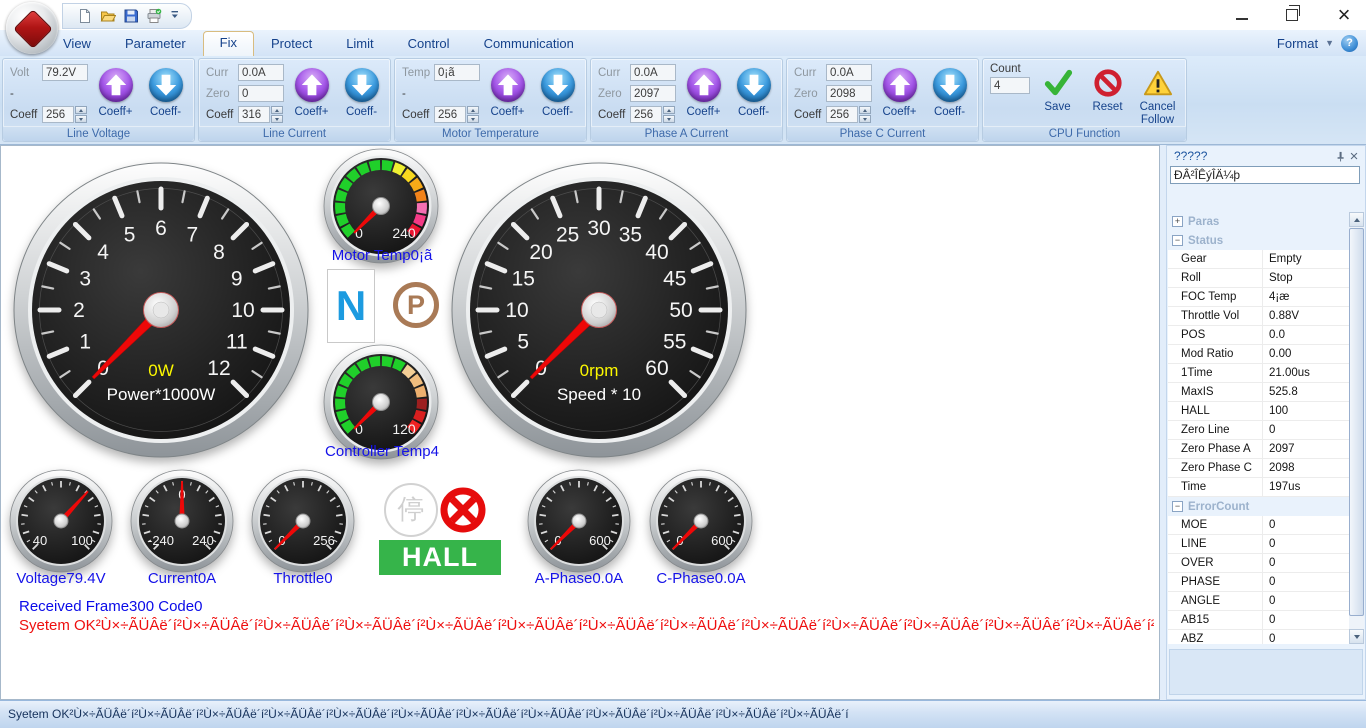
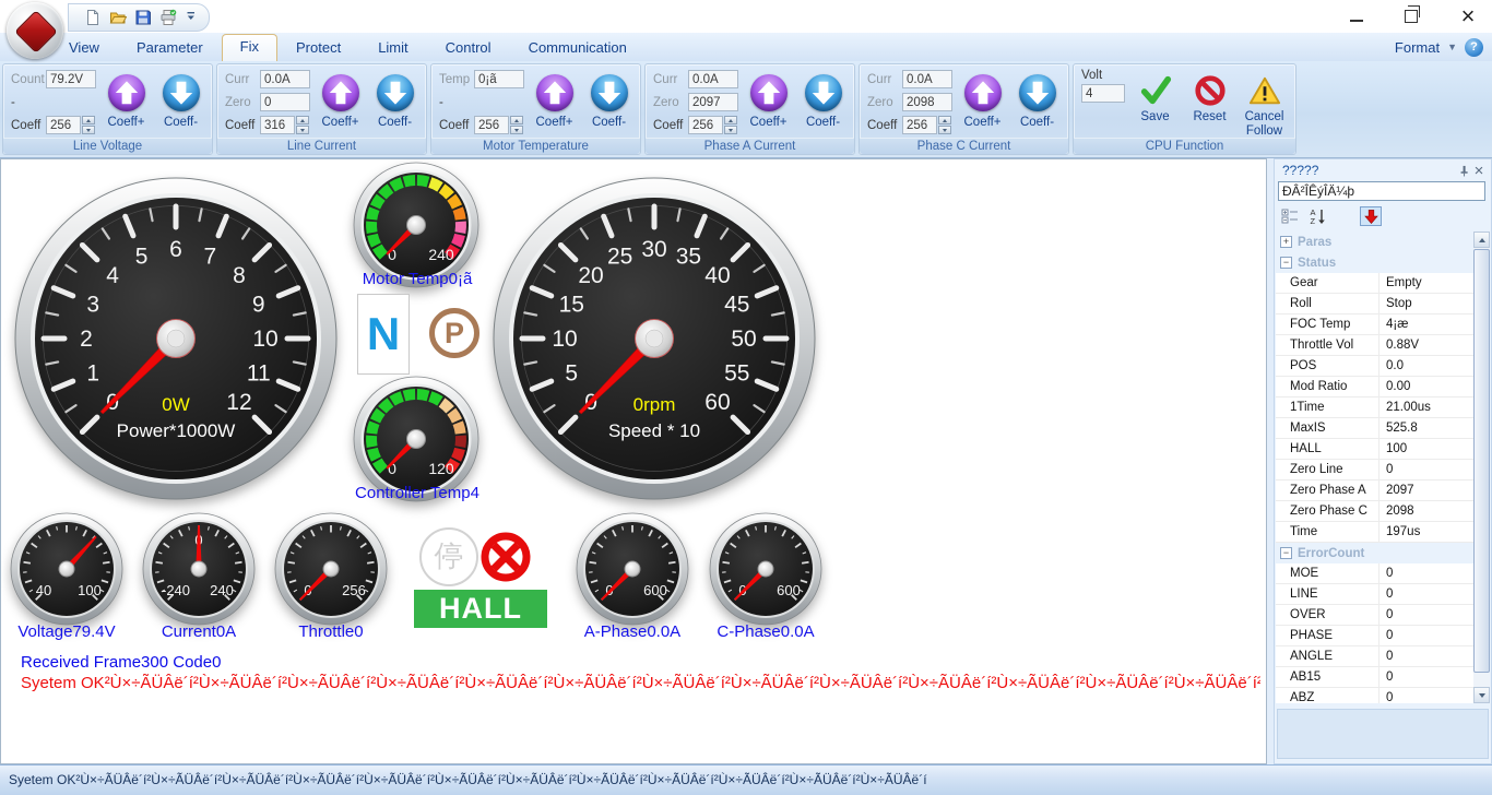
  ×
  View
  Parameter
  Fix
  Protect
  Limit
  Control
  Communication
  Format
  ▼
  ?
- Volt
+ Count
  79.2V
  -
  Coeff
  256
  Coeff+
  Coeff-
  Line Voltage
  Curr
  0.0A
  Zero
  0
  Coeff
  316
  Coeff+
  Coeff-
  Line Current
  Temp
  0¡ã
  -
  Coeff
  256
  Coeff+
  Coeff-
  Motor Temperature
  Curr
  0.0A
  Zero
  2097
  Coeff
  256
  Coeff+
  Coeff-
  Phase A Current
  Curr
  0.0A
  Zero
  2098
  Coeff
  256
  Coeff+
  Coeff-
  Phase C Current
- Count
+ Volt
  4
  Save
  Reset
  Cancel Follow
  CPU Function
  1
  2
  3
  4
  5
  6
  7
  8
  9
  10
  11
  12
  0W
  Power*1000W
  5
  10
  15
  20
  25
  30
  35
  40
  45
  50
  55
  60
  0rpm
  Speed * 10
  0
  240
  0
  120
  40
  100
  -240
  240
  256
  600
  600
  Motor Temp0¡ã
  Controller Temp4
  Voltage79.4V
  Current0A
  Throttle0
  A-Phase0.0A
  C-Phase0.0A
  N
  P
  停
  HALL
  Received Frame300 Code0
  Syetem OK²Ù×÷ÃÜÂë´í²Ù×÷ÃÜÂë´í²Ù×÷ÃÜÂë´í²Ù×÷ÃÜÂë´í²Ù×÷ÃÜÂë´í²Ù×÷ÃÜÂë´í²Ù×÷ÃÜÂë´í²Ù×÷ÃÜÂë´í²Ù×÷ÃÜÂë´í²Ù×÷ÃÜÂë´í²Ù×÷ÃÜÂë´í²Ù×÷ÃÜÂë´í²Ù×÷ÃÜÂë´í²
  ?????
  ×
  ÐÂ²ÎÊýÎÄ¼þ
+ A
+ Z
  +
  Paras
  −
  Status
  Gear
  Empty
  Roll
  Stop
  FOC Temp
  4¡æ
  Throttle Vol
  0.88V
  POS
  0.0
  Mod Ratio
  0.00
  1Time
  21.00us
  MaxIS
  525.8
  HALL
  100
  Zero Line
  0
  Zero Phase A
  2097
  Zero Phase C
  2098
  Time
  197us
  −
  ErrorCount
  MOE
  0
  LINE
  0
  OVER
  0
  PHASE
  0
  ANGLE
  0
  AB15
  0
  ABZ
  0
  Syetem OK²Ù×÷ÃÜÂë´í²Ù×÷ÃÜÂë´í²Ù×÷ÃÜÂë´í²Ù×÷ÃÜÂë´í²Ù×÷ÃÜÂë´í²Ù×÷ÃÜÂë´í²Ù×÷ÃÜÂë´í²Ù×÷ÃÜÂë´í²Ù×÷ÃÜÂë´í²Ù×÷ÃÜÂë´í²Ù×÷ÃÜÂë´í²Ù×÷ÃÜÂë´í
